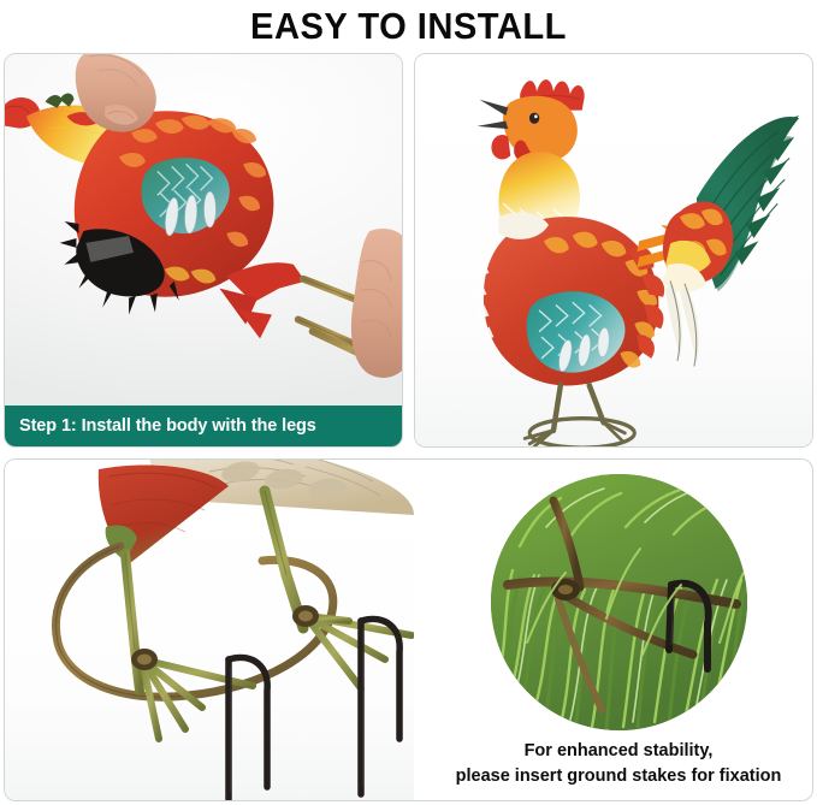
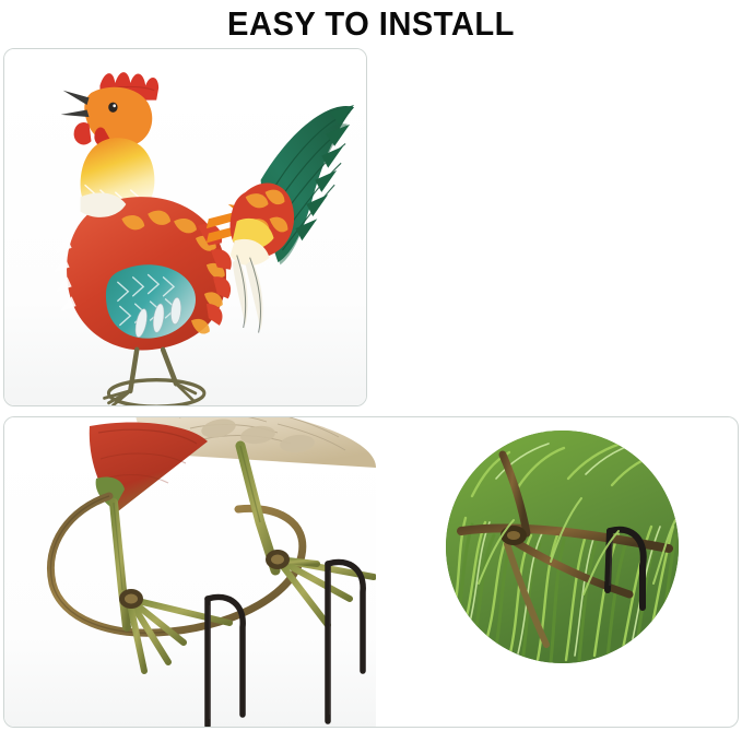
  EASY TO INSTALL
- Step 1: Install the body with the legs
- For enhanced stability,
- please insert ground stakes for fixation
